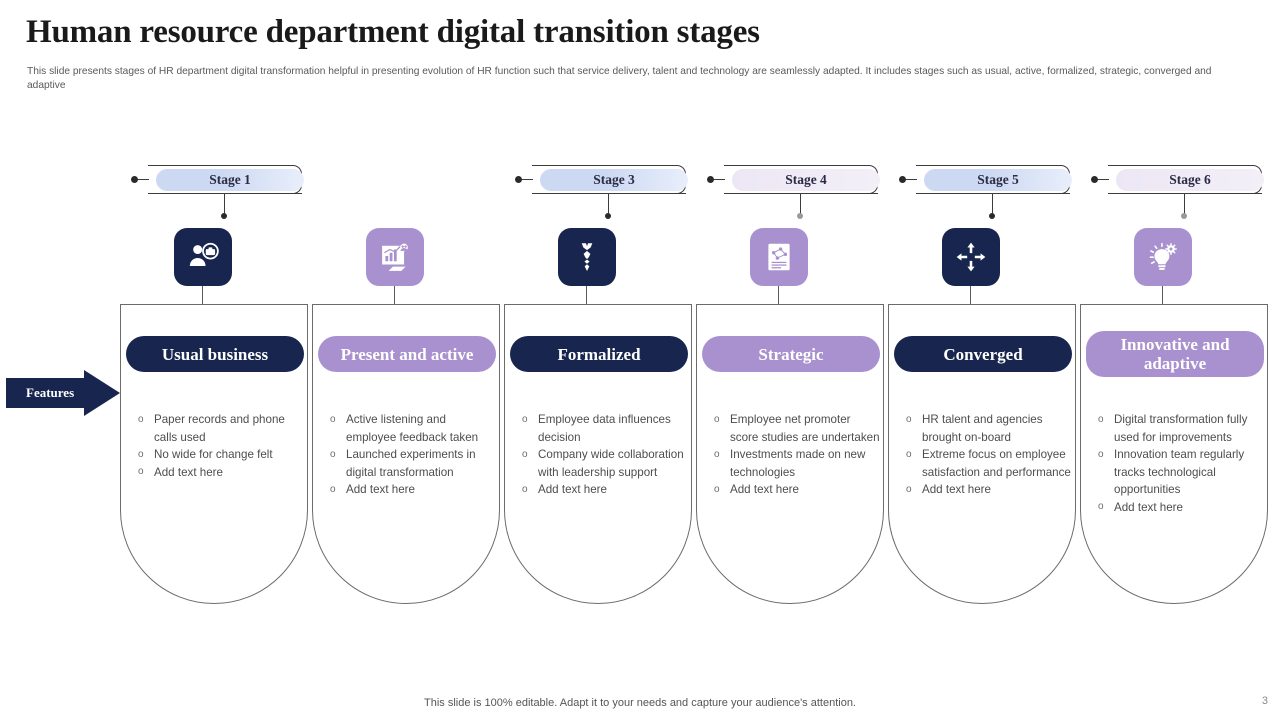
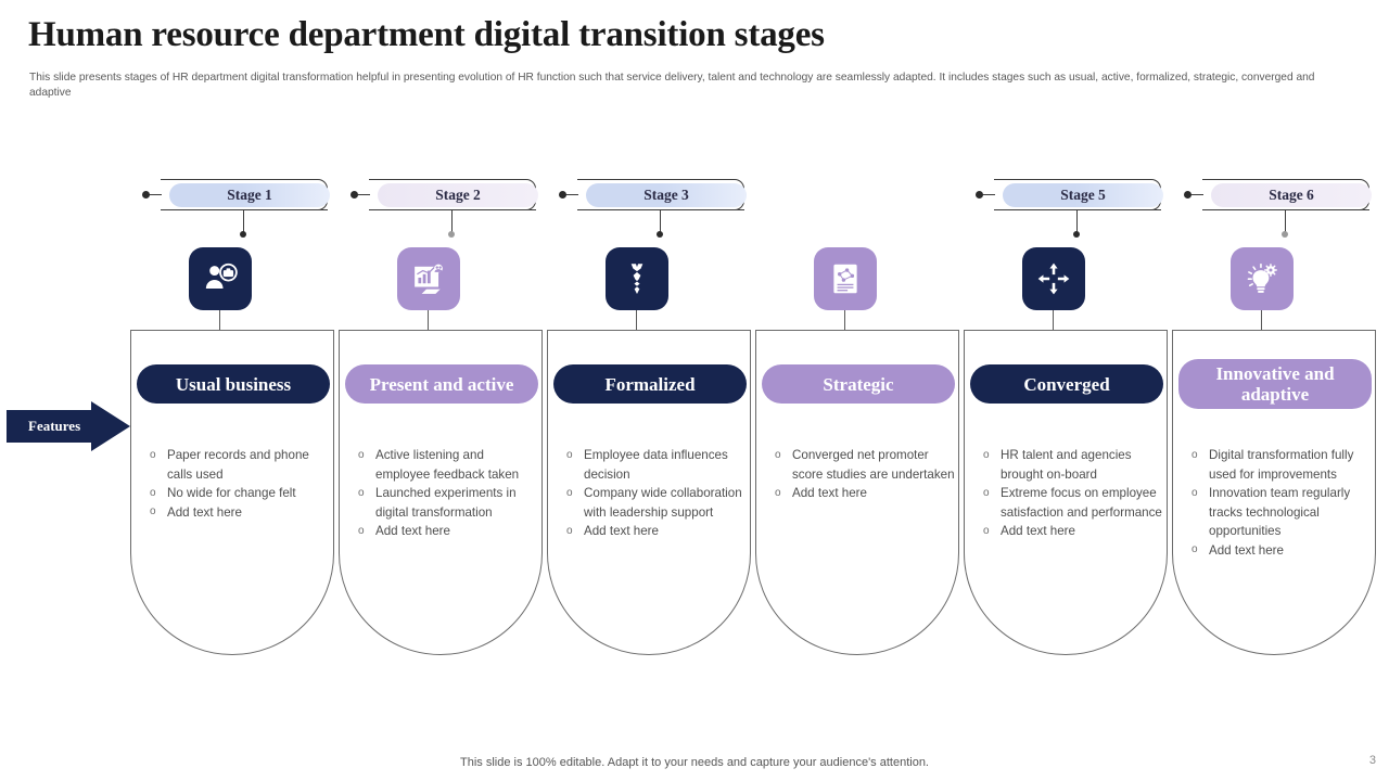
  Human resource department digital transition stages
  This slide presents stages of HR department digital transformation helpful in presenting evolution of HR function such that service delivery, talent and technology are seamlessly adapted. It includes stages such as usual, active, formalized, strategic, converged and adaptive
  Stage 1
  Usual business
  Paper records and phone calls used
  No wide for change felt
  Add text here
+ Stage 2
  Present and active
  Active listening and employee feedback taken
  Launched experiments in digital transformation
  Add text here
  Stage 3
  Formalized
  Employee data influences decision
  Company wide collaboration with leadership support
  Add text here
- Stage 4
  Strategic
- Employee net promoter score studies are undertaken
+ Converged net promoter score studies are undertaken
- Investments made on new technologies
  Add text here
  Stage 5
  Converged
  HR talent and agencies brought on-board
  Extreme focus on employee satisfaction and performance
  Add text here
  Stage 6
  Innovative and adaptive
  Digital transformation fully used for improvements
  Innovation team regularly tracks technological opportunities
  Add text here
  Features
  This slide is 100% editable. Adapt it to your needs and capture your audience's attention.
  3
